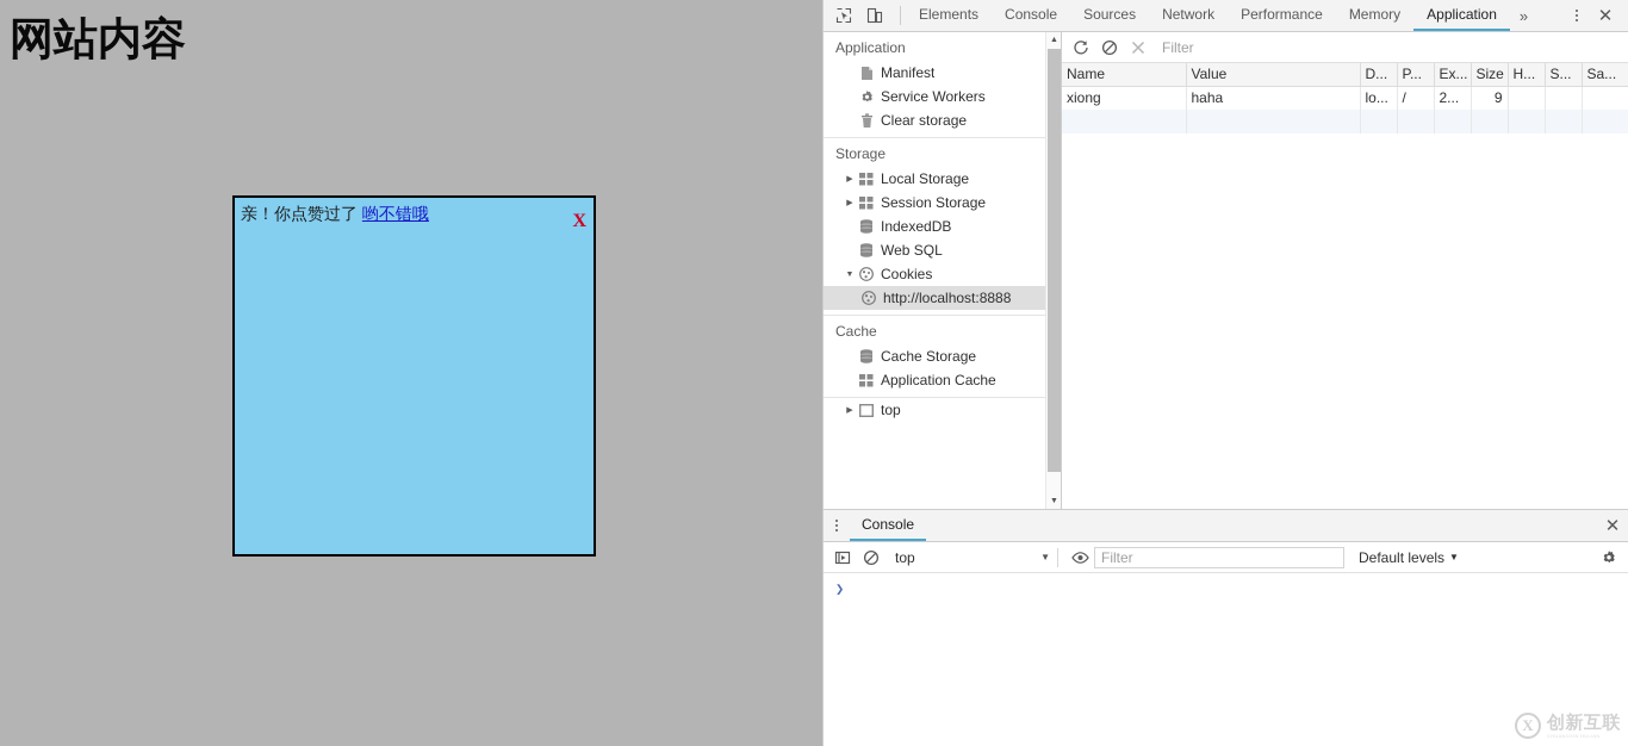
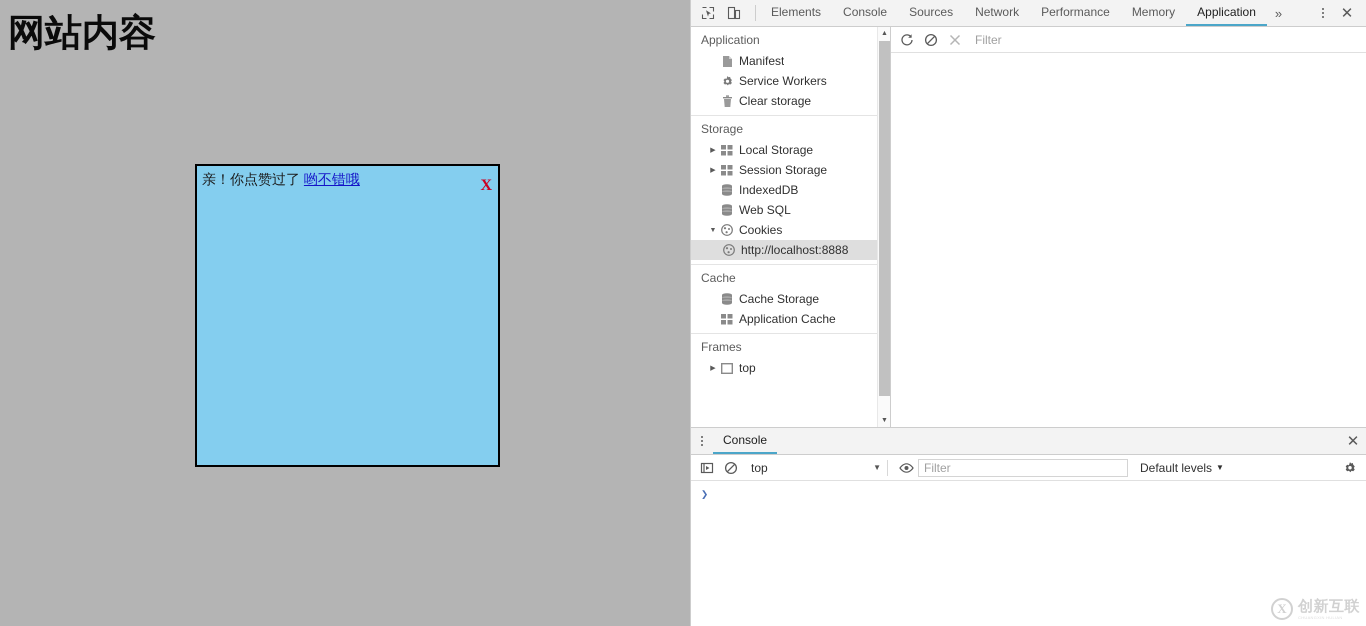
  网站内容
  亲！你点赞过了 哟不错哦
  X
  Elements
  Console
  Sources
  Network
  Performance
  Memory
  Application
  »
  ✕
  Application
  Manifest
  Service Workers
  Clear storage
  Storage
  Local Storage
  Session Storage
  IndexedDB
  Web SQL
  Cookies
  http://localhost:8888
  Cache
  Cache Storage
  Application Cache
+ Frames
  top
  Filter
- Name	Value	D...	P...	Ex...	Size	H...	S...	Sa...
- xiong	haha	lo...	/	2...	9
  Console
  ✕
  top
  ▼
  Filter
  Default levels
  ▼
  ❯
  X
  创新互联
